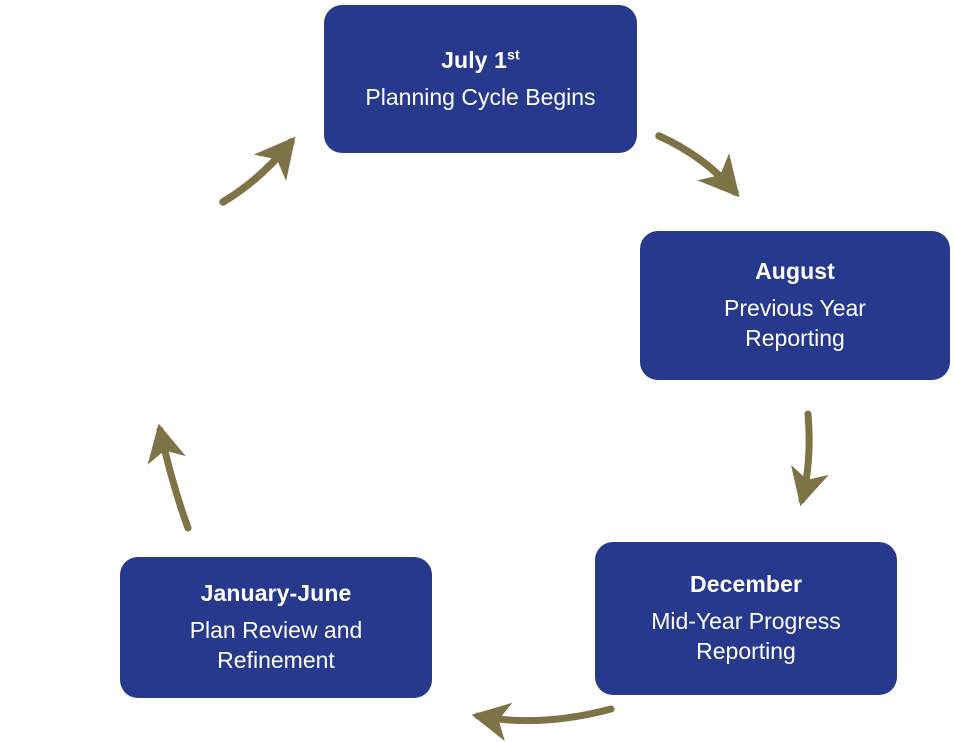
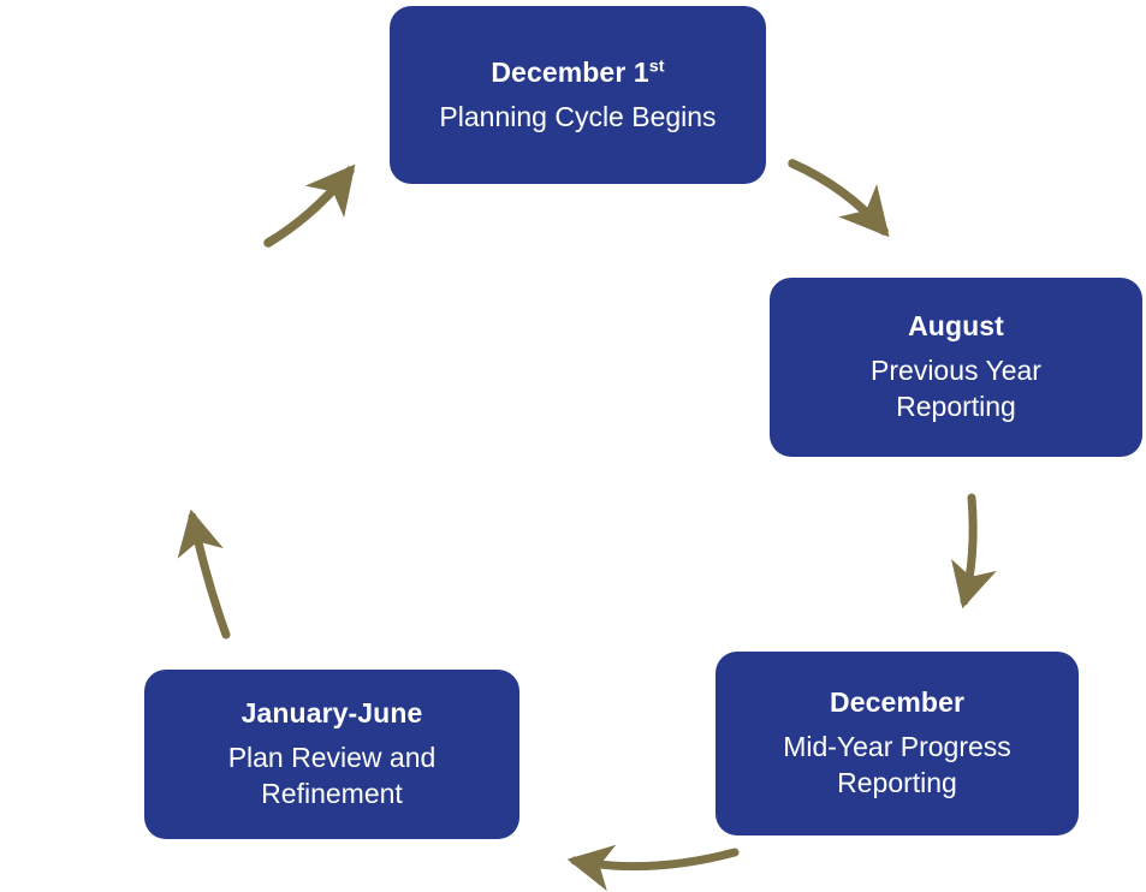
- July 1st
+ December 1st
  Planning Cycle Begins
  August
  Previous Year
  Reporting
  December
  Mid-Year Progress
  Reporting
  January-June
  Plan Review and
  Refinement
